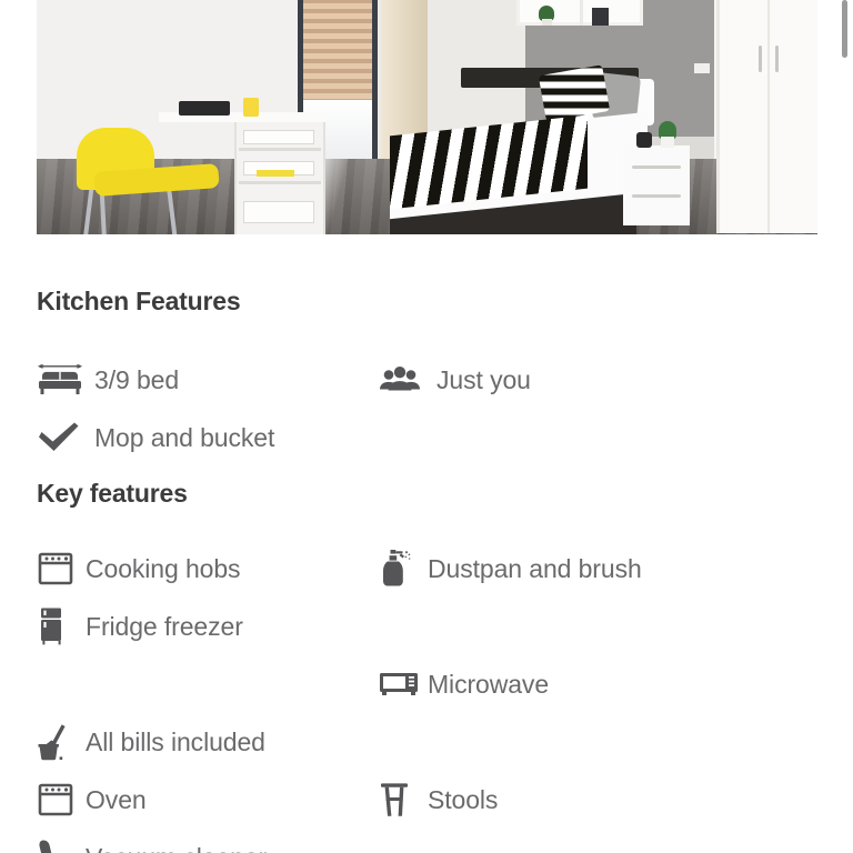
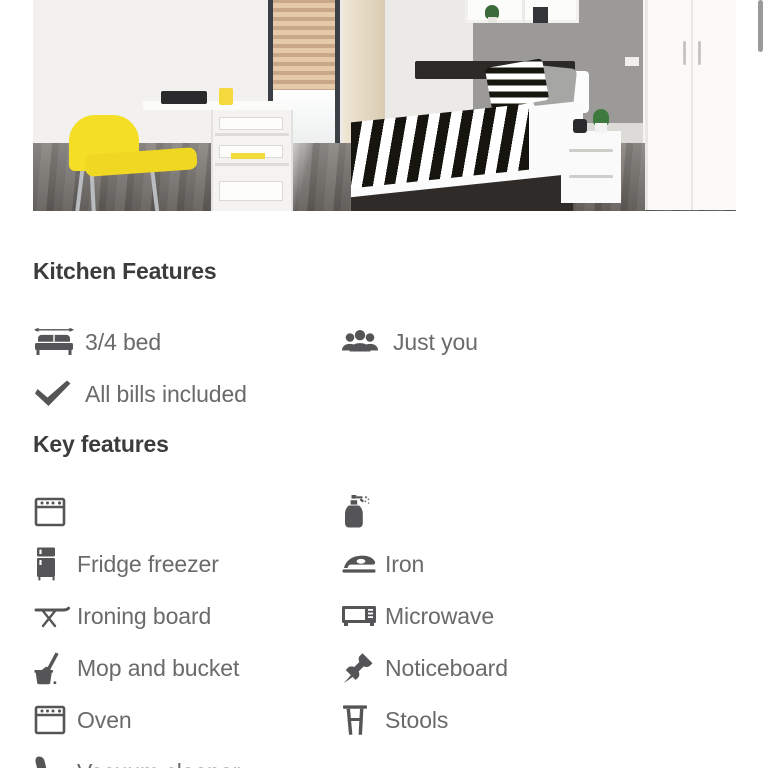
  Kitchen Features
- 3/9 bed
+ 3/4 bed
  Just you
- Mop and bucket
+ All bills included
  Key features
- Cooking hobs
- Dustpan and brush
  Fridge freezer
+ Iron
+ Ironing board
  Microwave
- All bills included
+ Mop and bucket
+ Noticeboard
  Oven
  Stools
